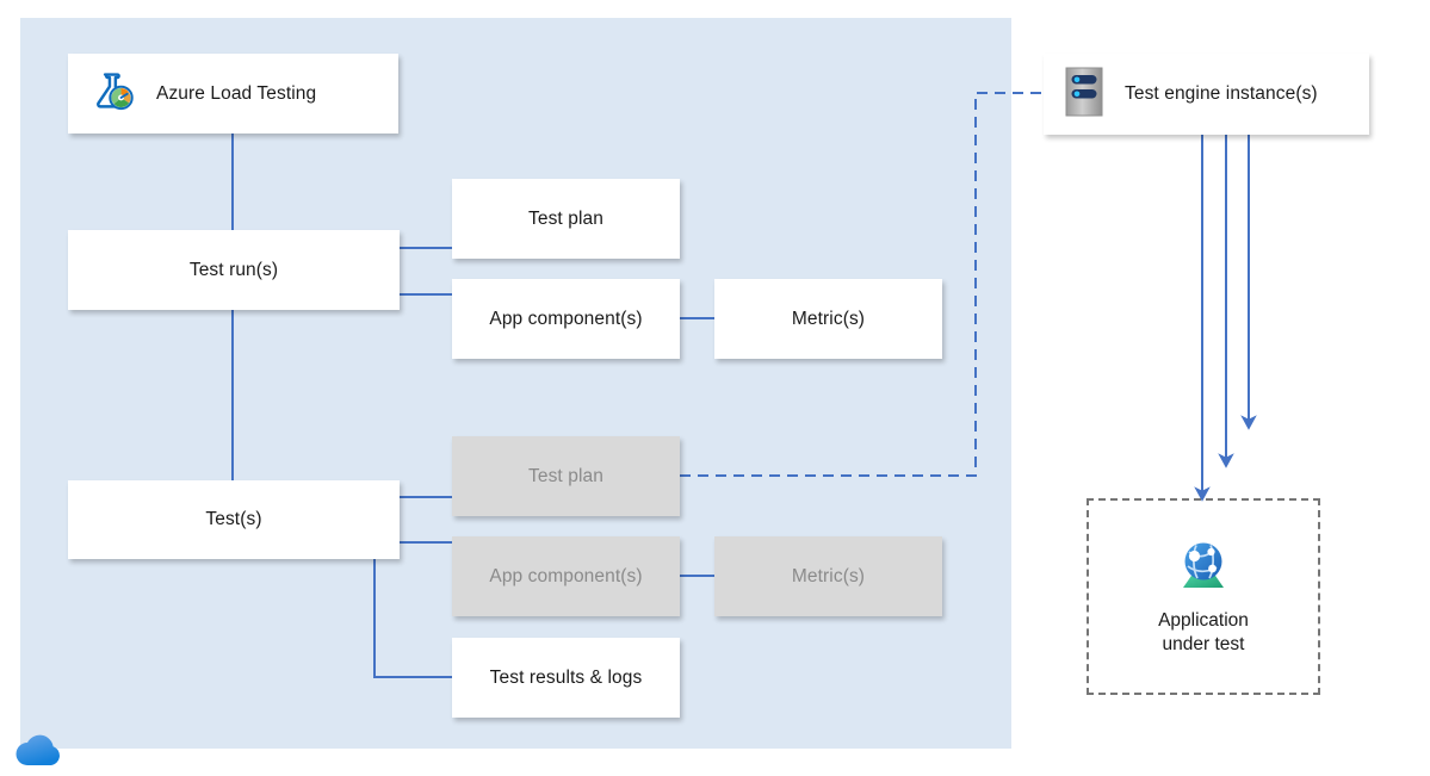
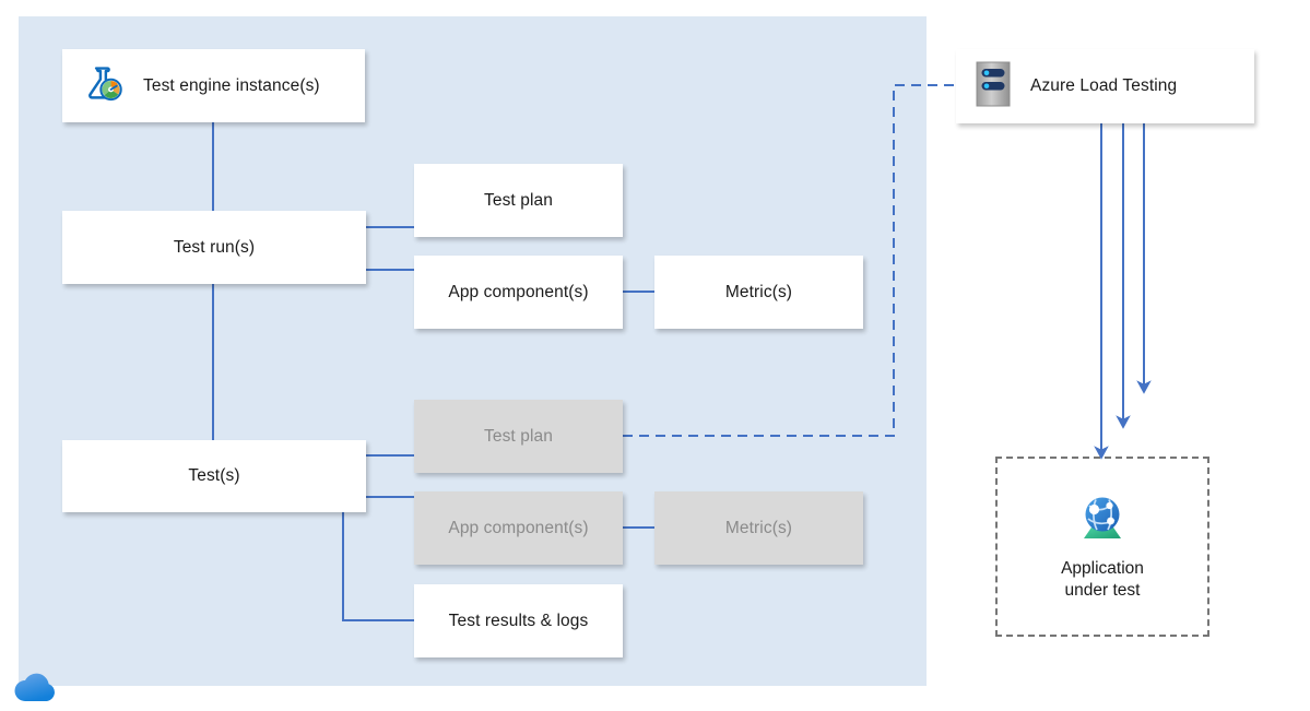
- Azure Load Testing
+ Test engine instance(s)
  Test run(s)
  Test plan
  App component(s)
  Metric(s)
  Test(s)
  Test plan
  App component(s)
  Metric(s)
  Test results & logs
- Test engine instance(s)
+ Azure Load Testing
  Application
  under test
